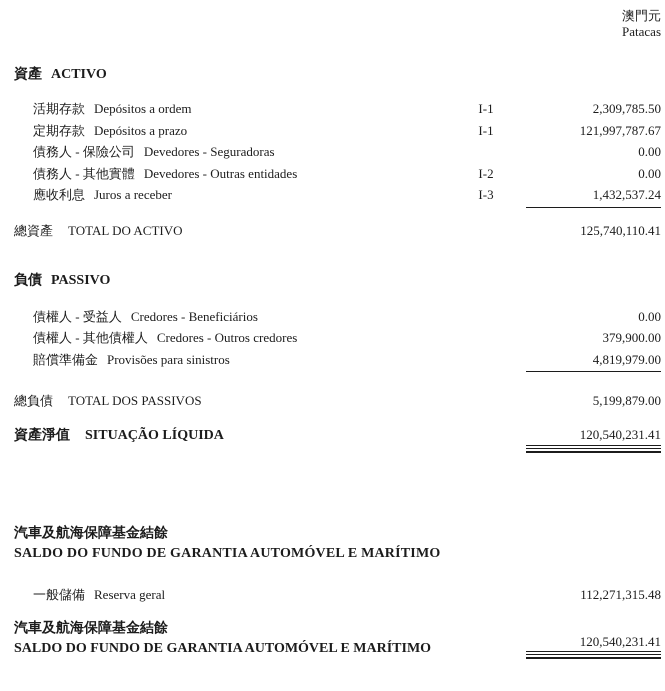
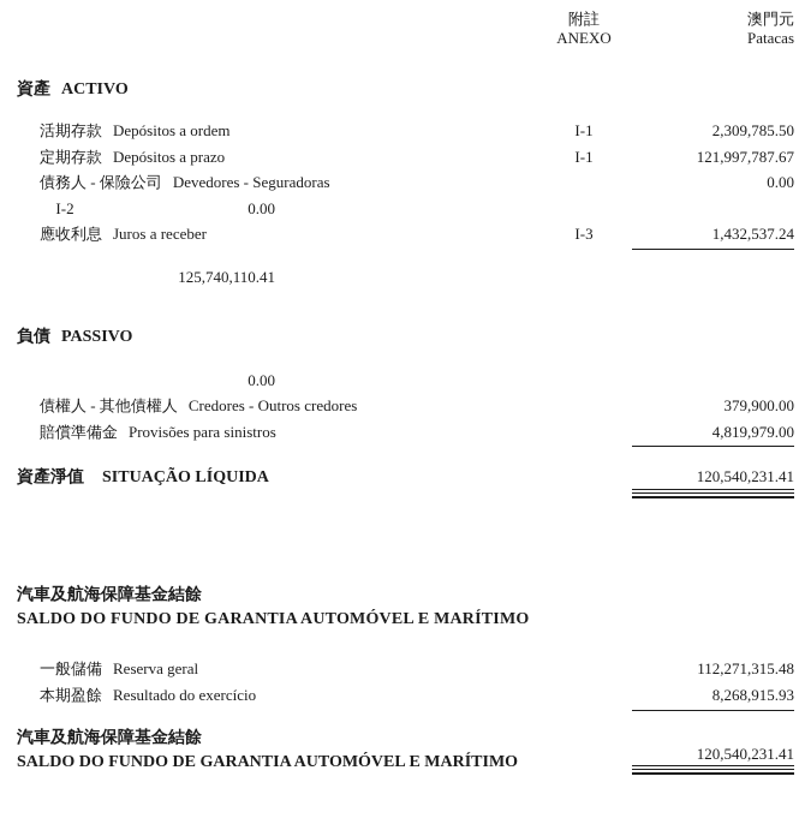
+ 附註
+ ANEXO
  澳門元
  Patacas
  資產 ACTIVO
  活期存款 Depósitos a ordem
  I-1
  2,309,785.50
  定期存款 Depósitos a prazo
  I-1
  121,997,787.67
  債務人 - 保險公司 Devedores - Seguradoras
  0.00
- 債務人 - 其他實體 Devedores - Outras entidades
  I-2
  0.00
  應收利息 Juros a receber
  I-3
  1,432,537.24
- 總資產 TOTAL DO ACTIVO
  125,740,110.41
  負債 PASSIVO
- 債權人 - 受益人 Credores - Beneficiários
  0.00
  債權人 - 其他債權人 Credores - Outros credores
  379,900.00
  賠償準備金 Provisões para sinistros
  4,819,979.00
- 總負債 TOTAL DOS PASSIVOS
- 5,199,879.00
  資產淨值 SITUAÇÃO LÍQUIDA
  120,540,231.41
  汽車及航海保障基金結餘
  SALDO DO FUNDO DE GARANTIA AUTOMÓVEL E MARÍTIMO
  一般儲備 Reserva geral
  112,271,315.48
+ 本期盈餘 Resultado do exercício
+ 8,268,915.93
  汽車及航海保障基金結餘
  SALDO DO FUNDO DE GARANTIA AUTOMÓVEL E MARÍTIMO
  120,540,231.41
